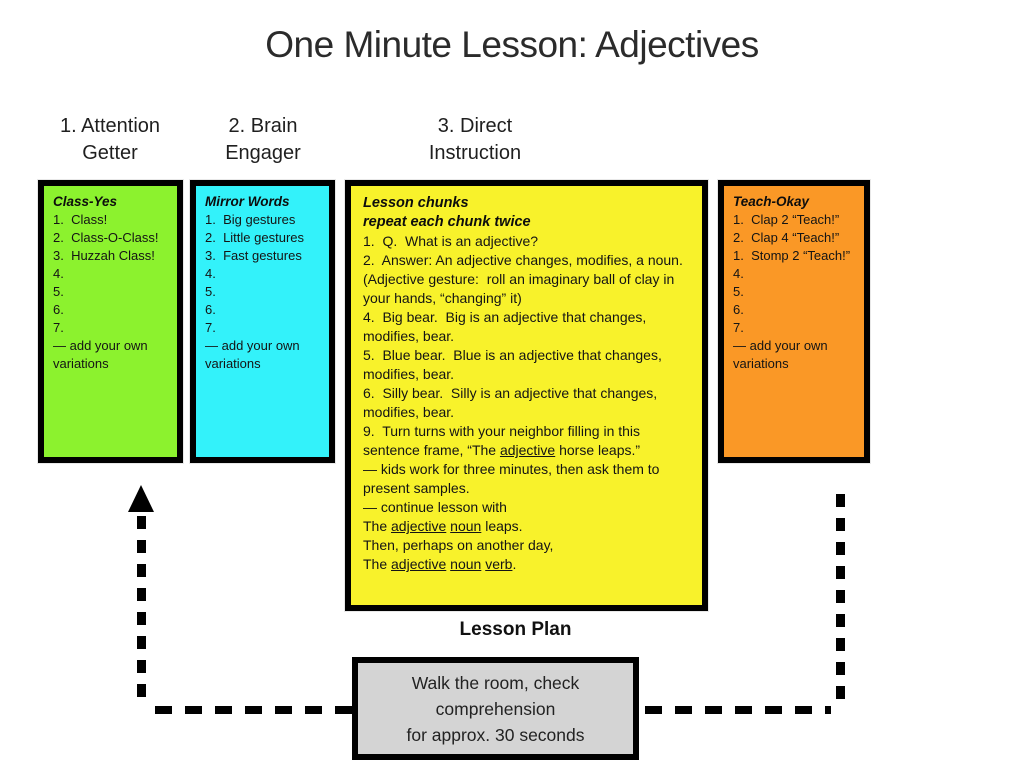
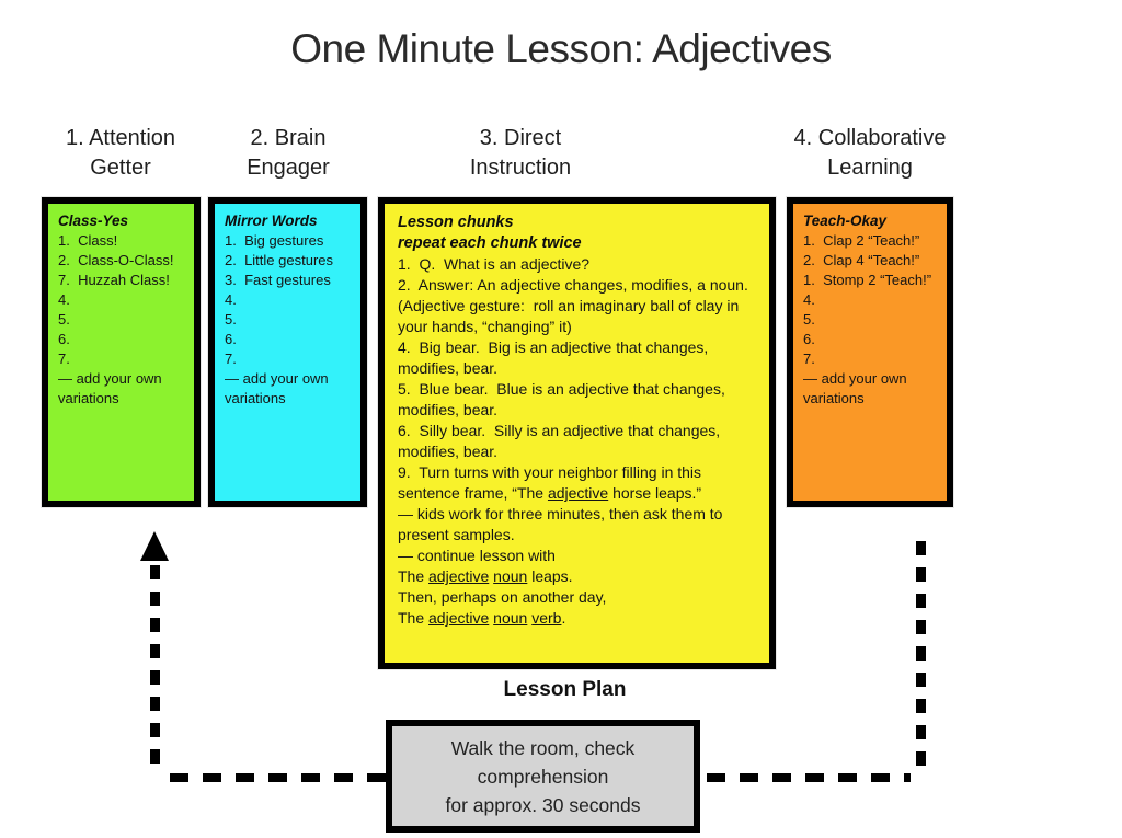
  One Minute Lesson: Adjectives
  1. Attention
  Getter
  2. Brain
  Engager
  3. Direct
  Instruction
+ 4. Collaborative
+ Learning
  Class-Yes
  1. Class!
  2. Class-O-Class!
- 3. Huzzah Class!
+ 7. Huzzah Class!
  4.
  5.
  6.
  7.
  — add your own variations
  Mirror Words
  1. Big gestures
  2. Little gestures
  3. Fast gestures
  4.
  5.
  6.
  7.
  — add your own variations
  Lesson chunks
  repeat each chunk twice
  1. Q. What is an adjective?
  2. Answer: An adjective changes, modifies, a noun. (Adjective gesture: roll an imaginary ball of clay in your hands, “changing” it)
  4. Big bear. Big is an adjective that changes, modifies, bear.
  5. Blue bear. Blue is an adjective that changes, modifies, bear.
  6. Silly bear. Silly is an adjective that changes, modifies, bear.
  9. Turn turns with your neighbor filling in this sentence frame, “The adjective horse leaps.”
  — kids work for three minutes, then ask them to present samples.
  — continue lesson with
  The adjective noun leaps.
  Then, perhaps on another day,
  The adjective noun verb.
  Teach-Okay
  1. Clap 2 “Teach!”
  2. Clap 4 “Teach!”
  1. Stomp 2 “Teach!”
  4.
  5.
  6.
  7.
  — add your own variations
  Lesson Plan
  Walk the room, check
  comprehension
  for approx. 30 seconds
